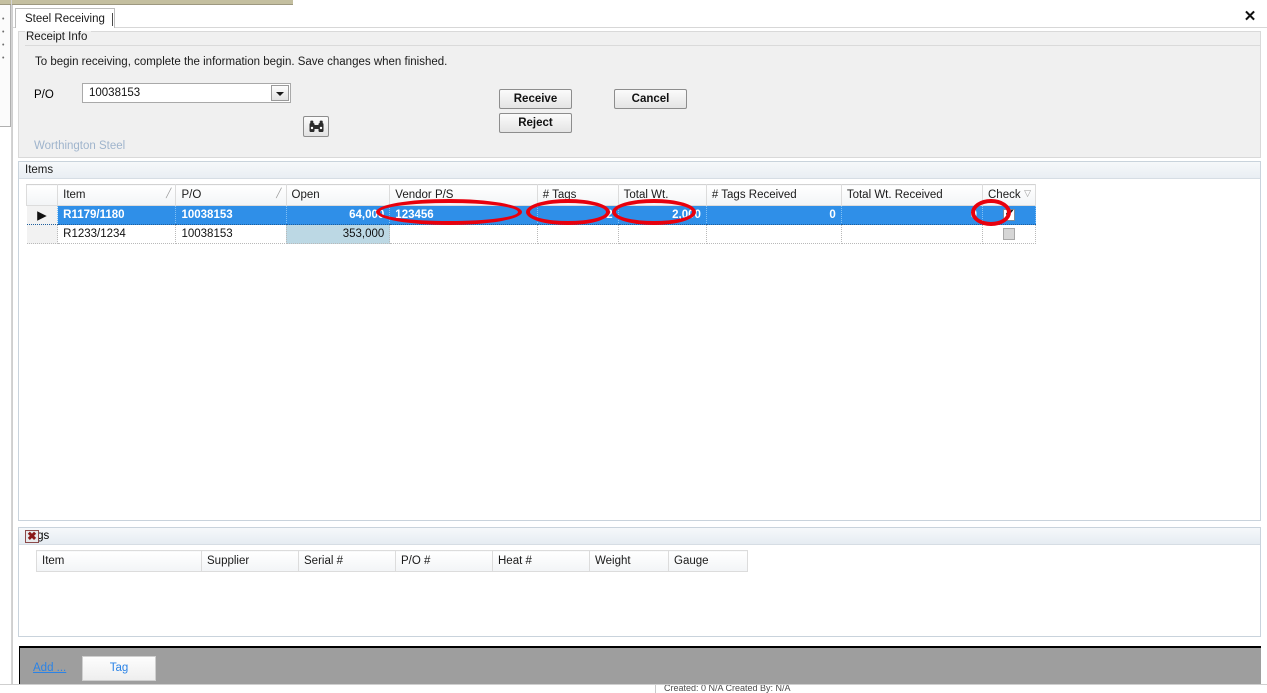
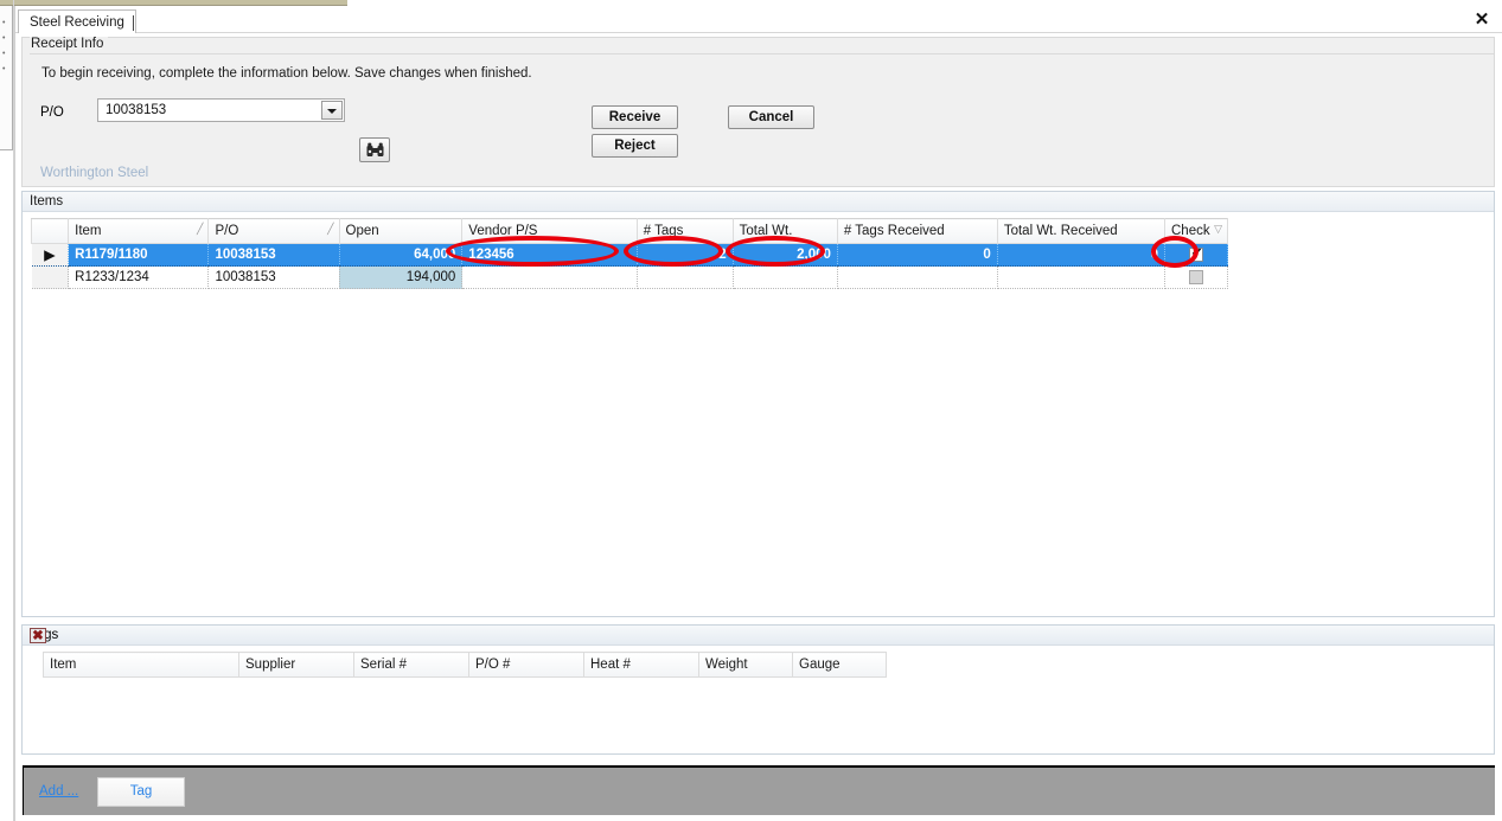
  Steel Receiving
  ✕
  Receipt Info
- To begin receiving, complete the information begin. Save changes when finished.
+ To begin receiving, complete the information below. Save changes when finished.
  P/O
  10038153
  Worthington Steel
  Receive
  Reject
  Cancel
  Items
  	Item ╱	P/O ╱	Open	Vendor P/S	# Tags	Total Wt.	# Tags Received	Total Wt. Received	Check ▽
  ▶	R1179/1180	10038153	64,000	123456	2	2,000	0	0
- 	R1233/1234	10038153	353,000
+ 	R1233/1234	10038153	194,000
  ✖
  Item	Supplier	Serial #	P/O #	Heat #	Weight	Gauge
  Add ...
  Tag
- Created: 0 N/A Created By: N/A
